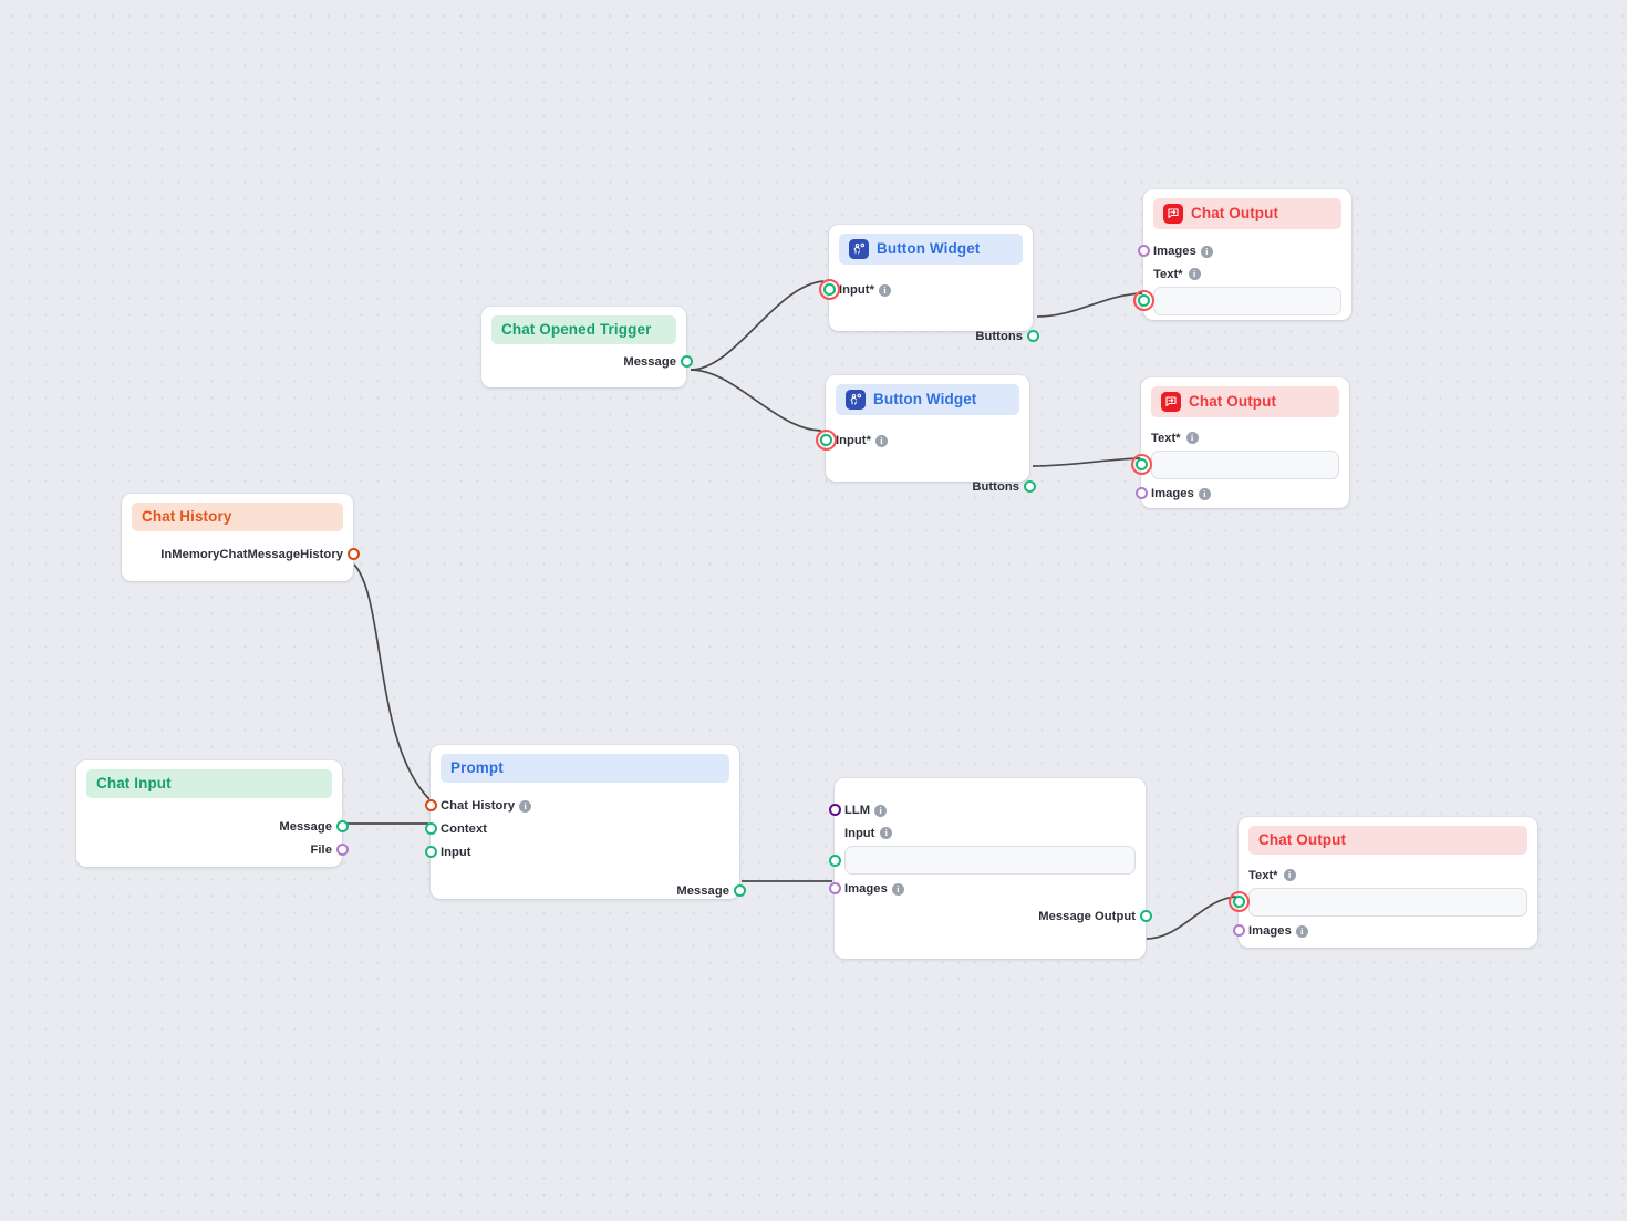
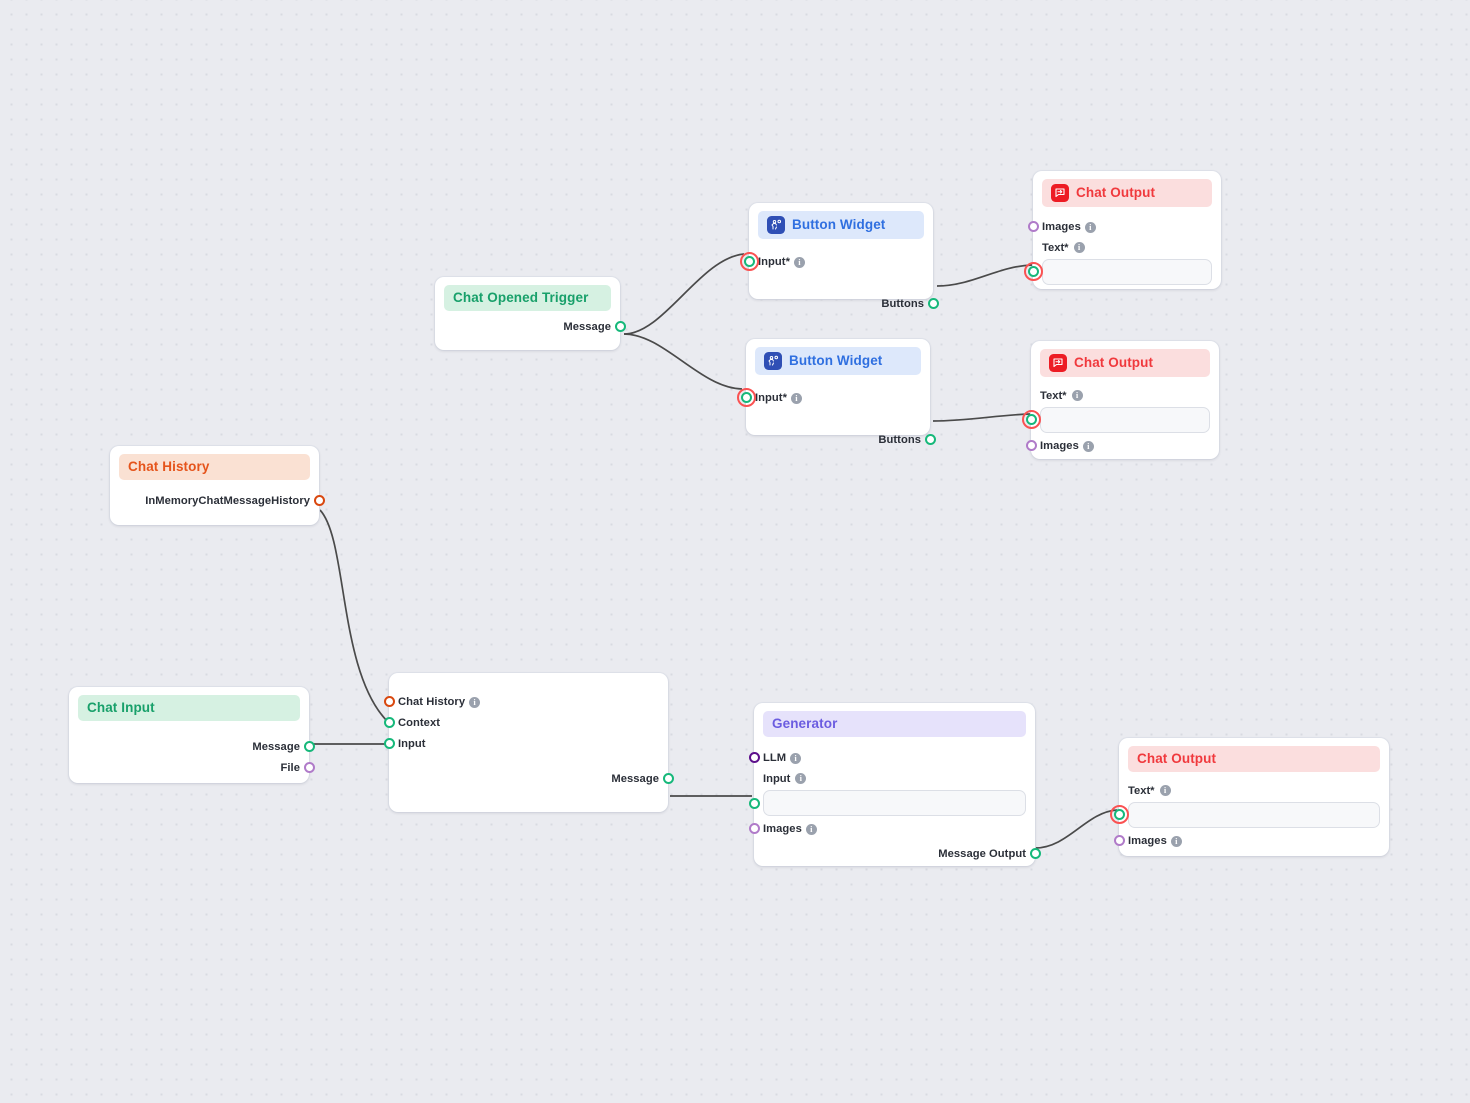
  Button Widget
  Input*
  i
  Buttons
  Button Widget
  Input*
  i
  Buttons
  Chat Output
  Images
  i
  Text*
  i
  Chat Output
  Text*
  i
  Images
  i
  Chat Opened Trigger
  Message
  Chat History
  InMemoryChatMessageHistory
  Chat Input
  Message
  File
- Prompt
  Chat History
  i
  Context
  Input
  Message
+ Generator
  LLM
  i
  Input
  i
  Images
  i
  Message Output
  Chat Output
  Text*
  i
  Images
  i
